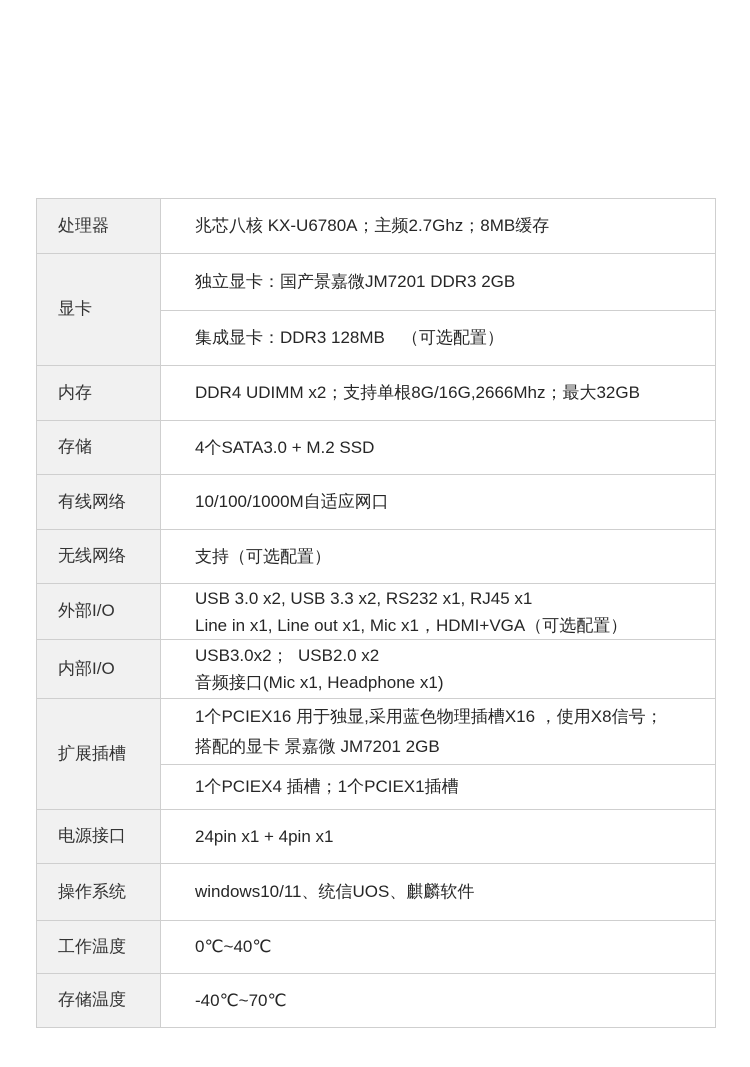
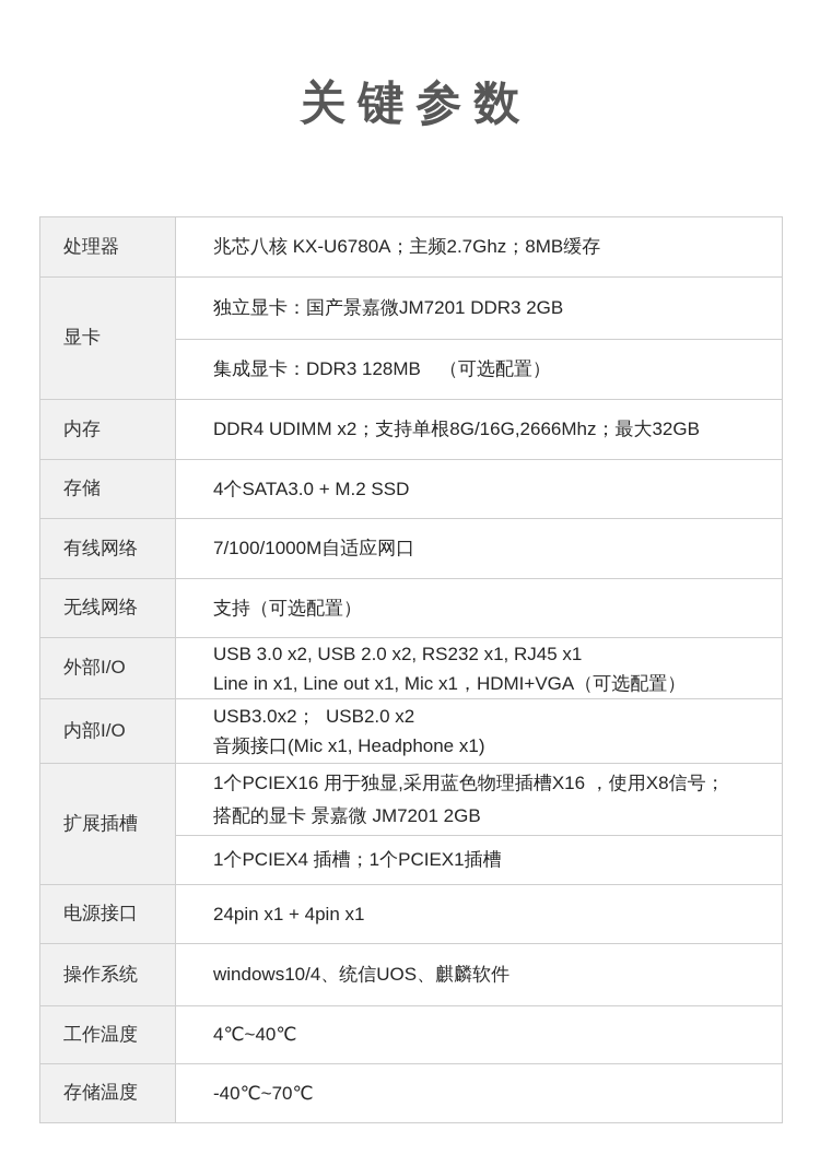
+ 关键参数
  处理器	兆芯八核 KX-U6780A；主频2.7Ghz；8MB缓存
  显卡	独立显卡：国产景嘉微JM7201 DDR3 2GB
  集成显卡：DDR3 128MB （可选配置）
  内存	DDR4 UDIMM x2；支持单根8G/16G,2666Mhz；最大32GB
  存储	4个SATA3.0 + M.2 SSD
- 有线网络	10/100/1000M自适应网口
+ 有线网络	7/100/1000M自适应网口
  无线网络	支持（可选配置）
- 外部I/O	USB 3.0 x2, USB 3.3 x2, RS232 x1, RJ45 x1 Line in x1, Line out x1, Mic x1，HDMI+VGA（可选配置）
+ 外部I/O	USB 3.0 x2, USB 2.0 x2, RS232 x1, RJ45 x1 Line in x1, Line out x1, Mic x1，HDMI+VGA（可选配置）
  内部I/O	USB3.0x2； USB2.0 x2 音频接口(Mic x1, Headphone x1)
  扩展插槽	1个PCIEX16 用于独显,采用蓝色物理插槽X16 ，使用X8信号； 搭配的显卡 景嘉微 JM7201 2GB
  1个PCIEX4 插槽；1个PCIEX1插槽
  电源接口	24pin x1 + 4pin x1
- 操作系统	windows10/11、统信UOS、麒麟软件
+ 操作系统	windows10/4、统信UOS、麒麟软件
- 工作温度	0℃~40℃
+ 工作温度	4℃~40℃
  存储温度	-40℃~70℃
